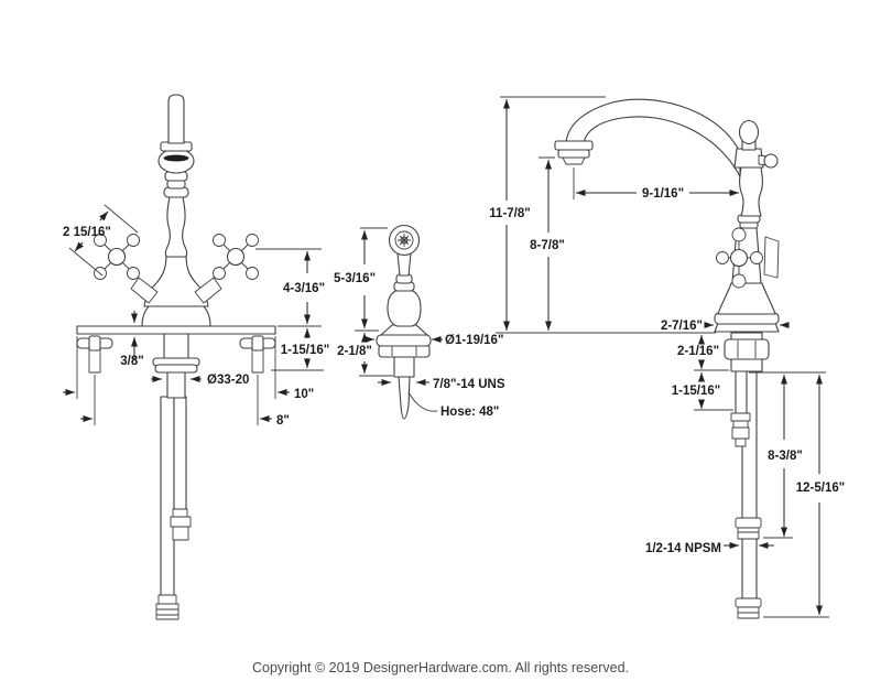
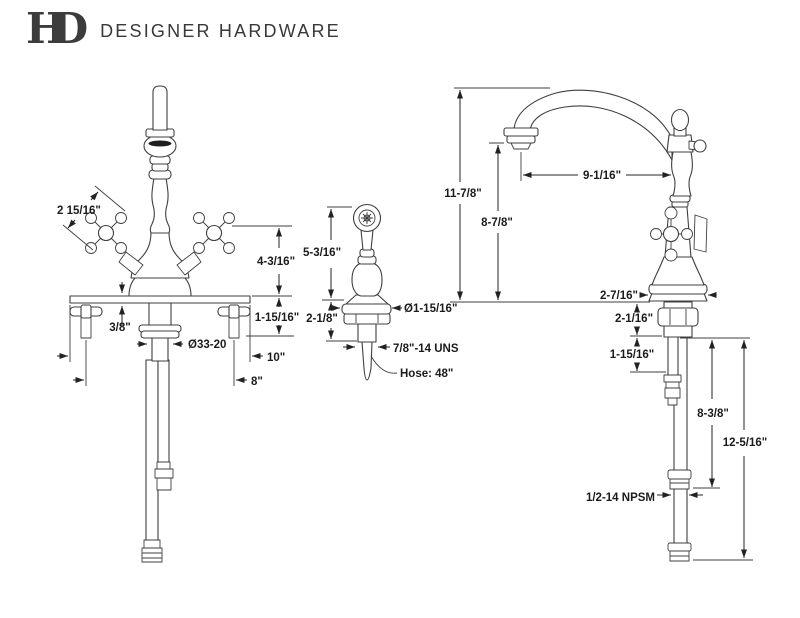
+ HD
+ DESIGNER HARDWARE
  2 15/16"
  4-3/16"
  1-15/16"
  3/8"
  Ø33-20
  10"
  8"
  5-3/16"
  2-1/8"
- Ø1-19/16"
+ Ø1-15/16"
  7/8"-14 UNS
  Hose: 48"
  11-7/8"
  8-7/8"
  9-1/16"
  2-7/16"
  2-1/16"
  1-15/16"
  8-3/8"
  12-5/16"
  1/2-14 NPSM
- Copyright © 2019 DesignerHardware.com. All rights reserved.
